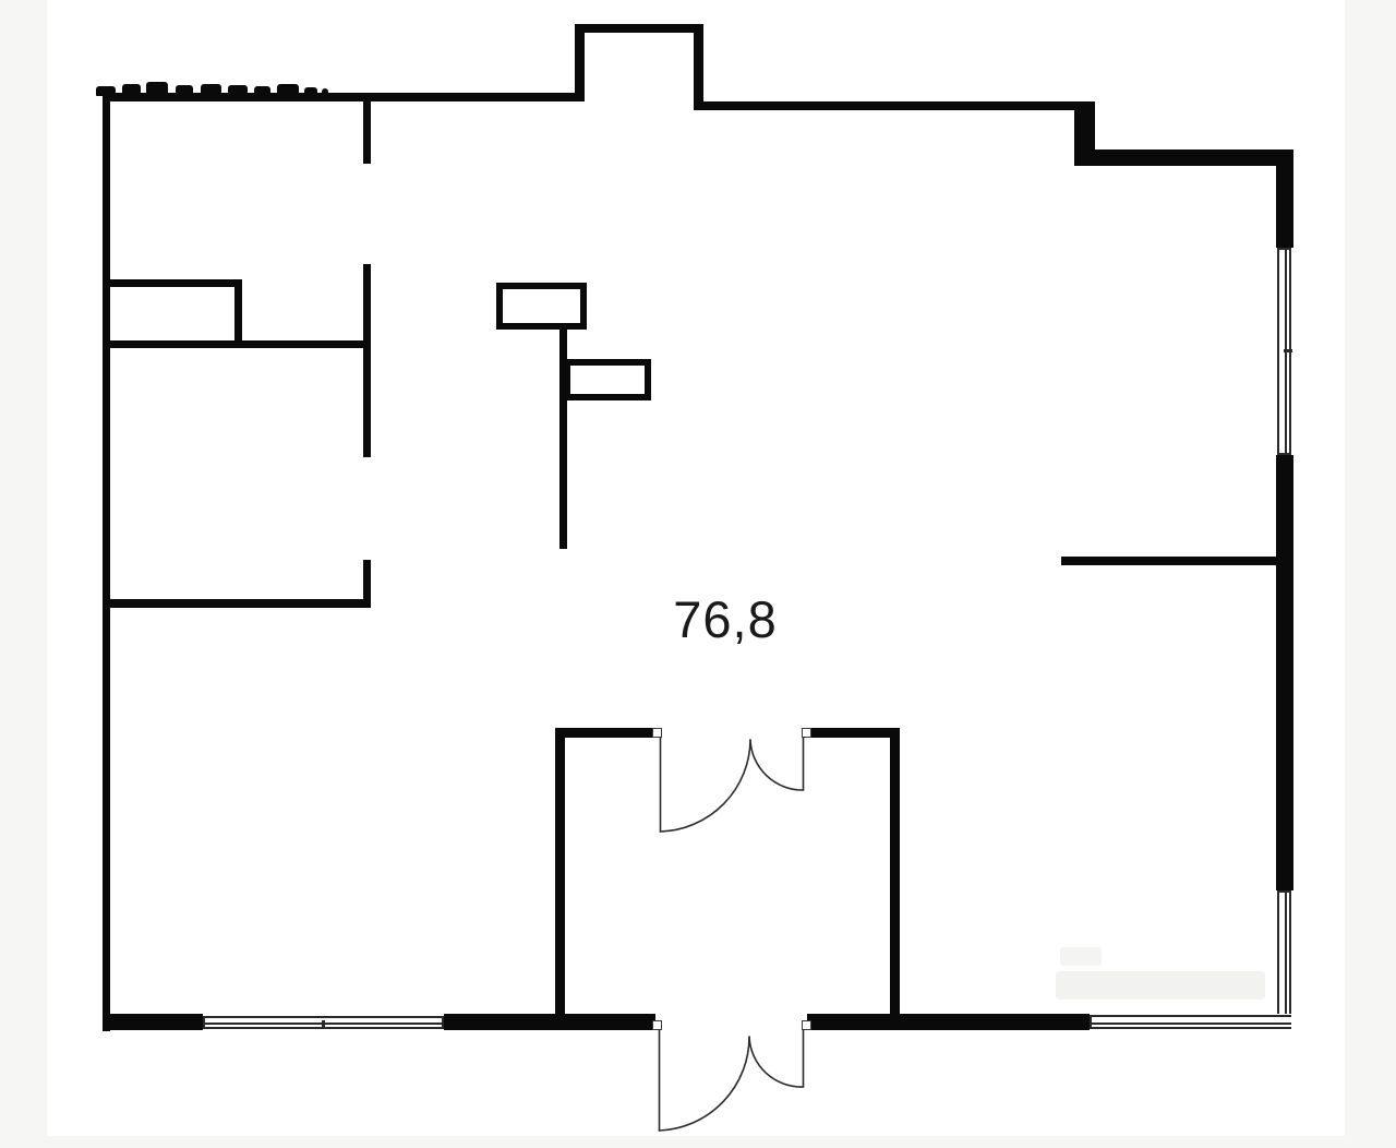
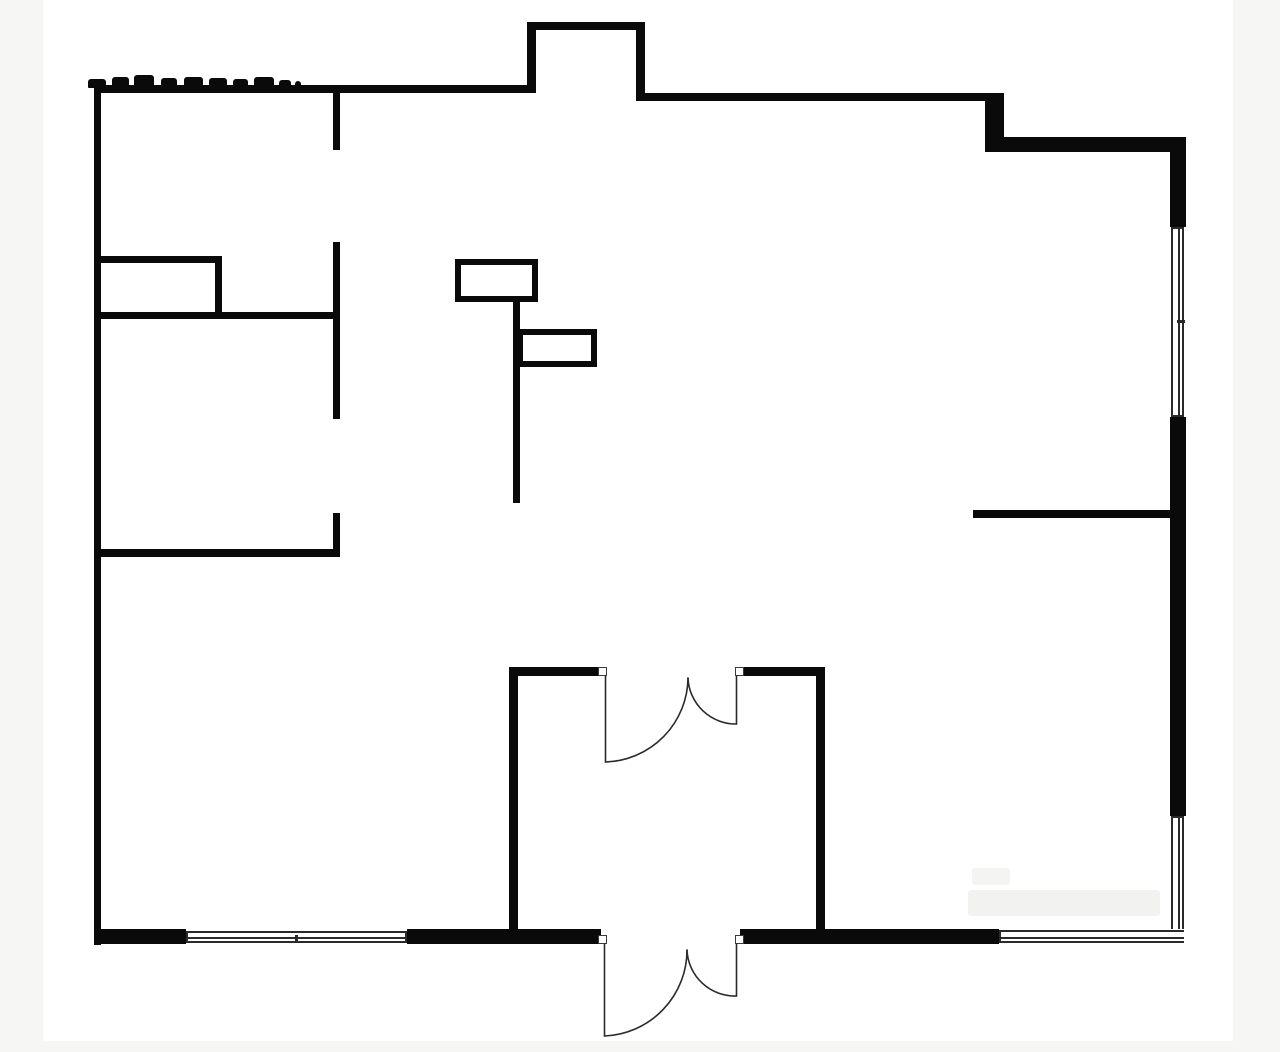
- 76,8
